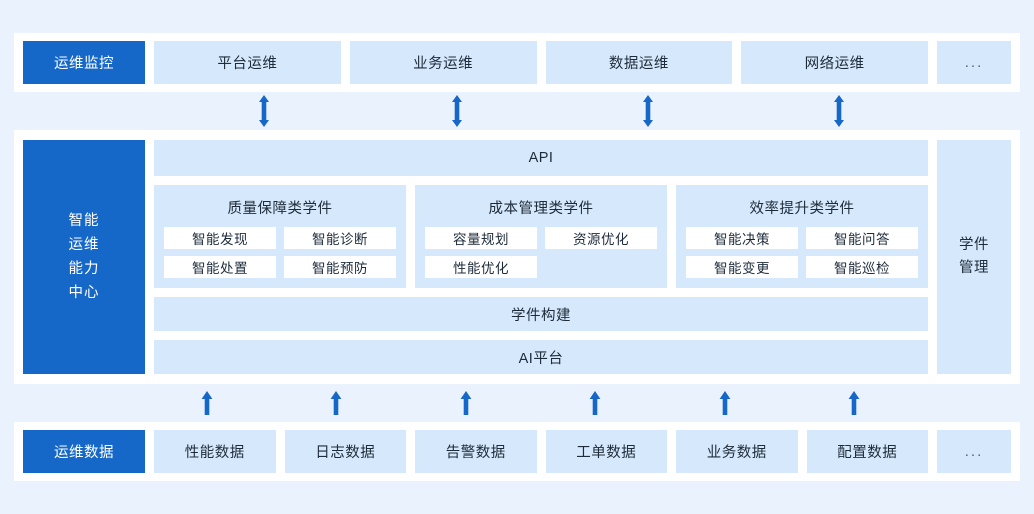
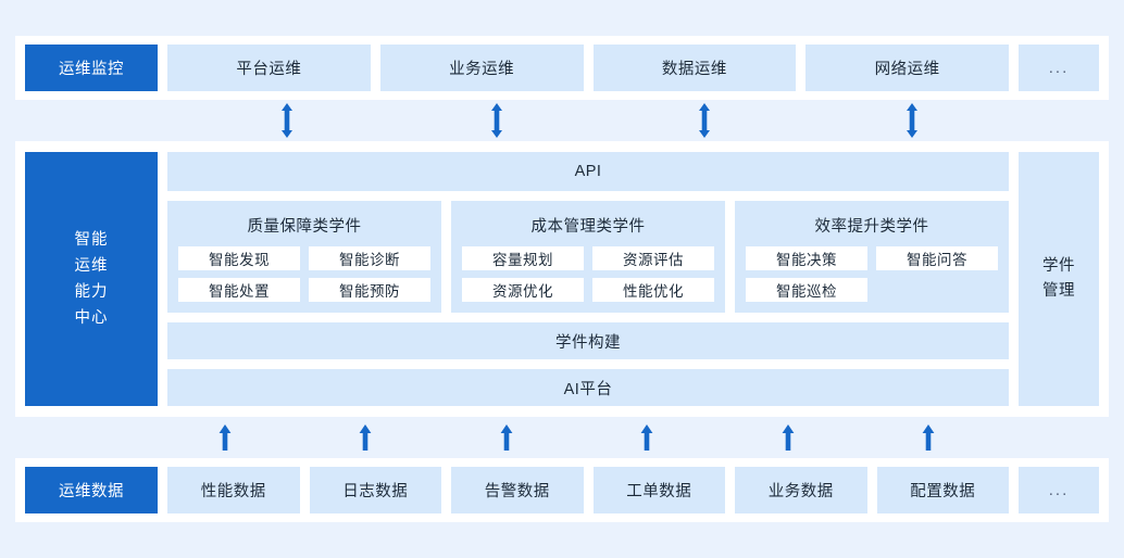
  运维监控
  平台运维
  业务运维
  数据运维
  网络运维
  ...
  智能
  运维
  能力
  中心
  API
  质量保障类学件
  智能发现
  智能诊断
  智能处置
  智能预防
  成本管理类学件
  容量规划
+ 资源评估
  资源优化
  性能优化
  效率提升类学件
  智能决策
  智能问答
- 智能变更
  智能巡检
  学件构建
  AI平台
  学件
  管理
  运维数据
  性能数据
  日志数据
  告警数据
  工单数据
  业务数据
  配置数据
  ...
